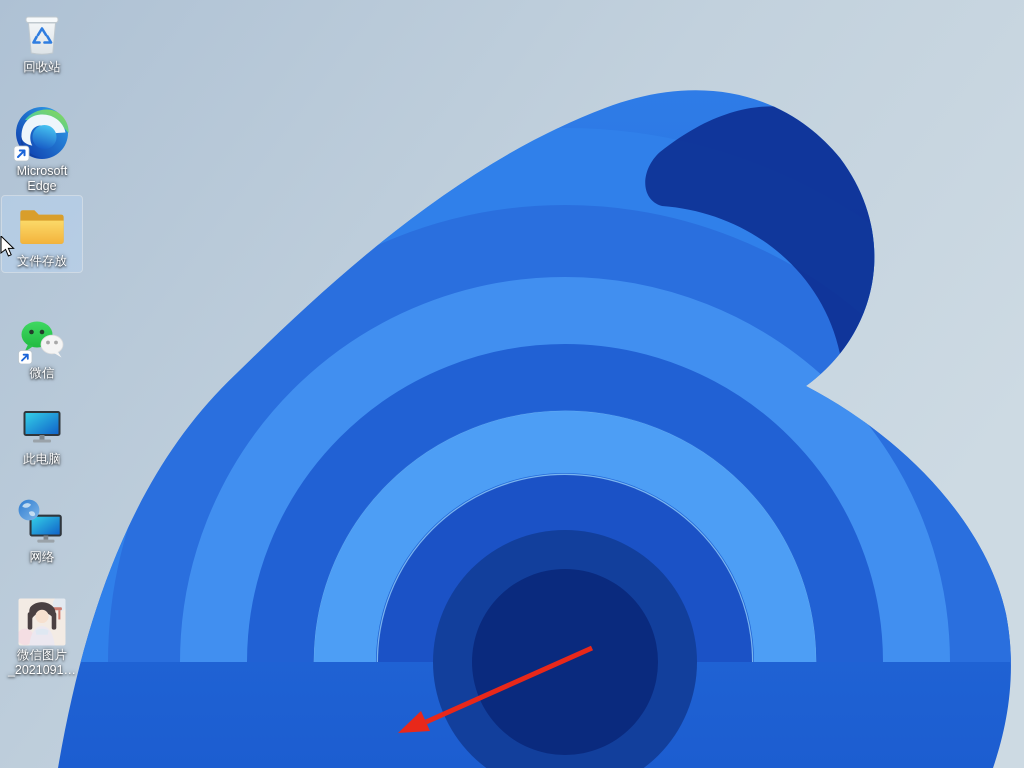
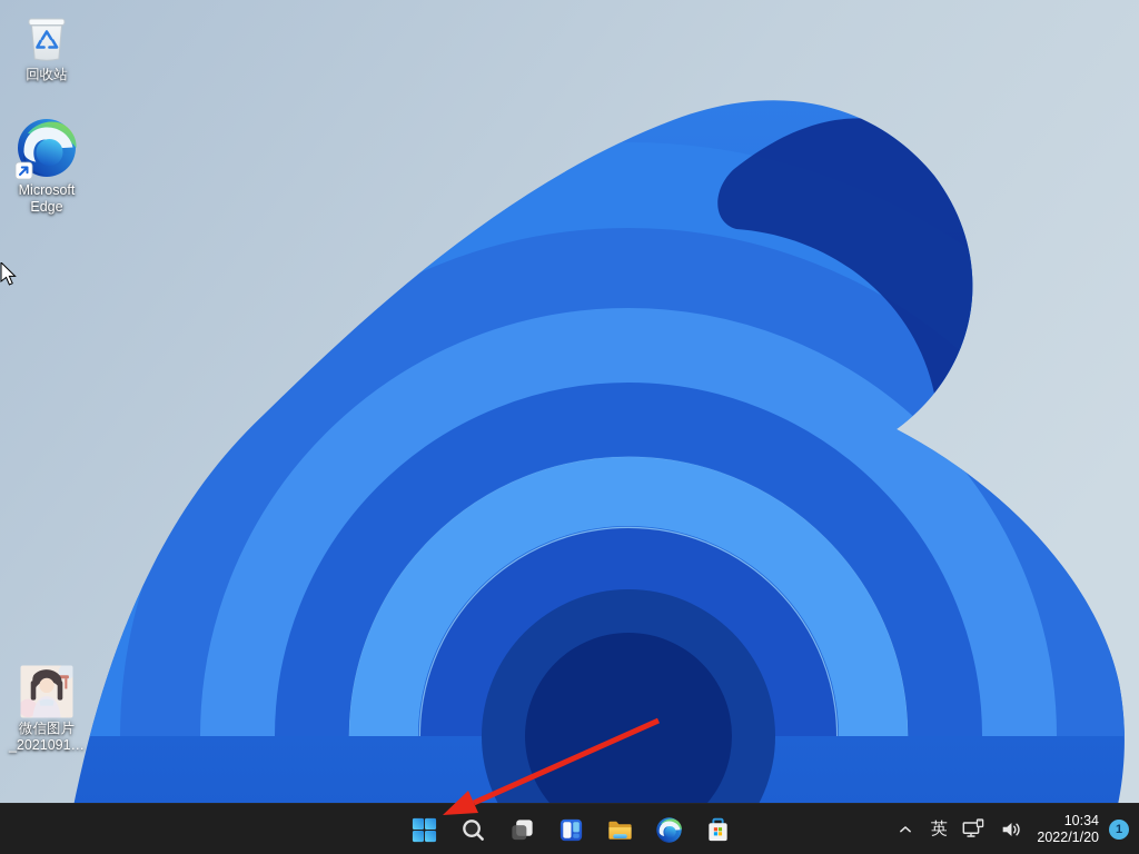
  回收站
  Microsoft
  Edge
- 文件存放
- 微信
- 此电脑
- 网络
  微信图片
  _2021091…
+ 英
+ 10:34
+ 2022/1/20
+ 1
